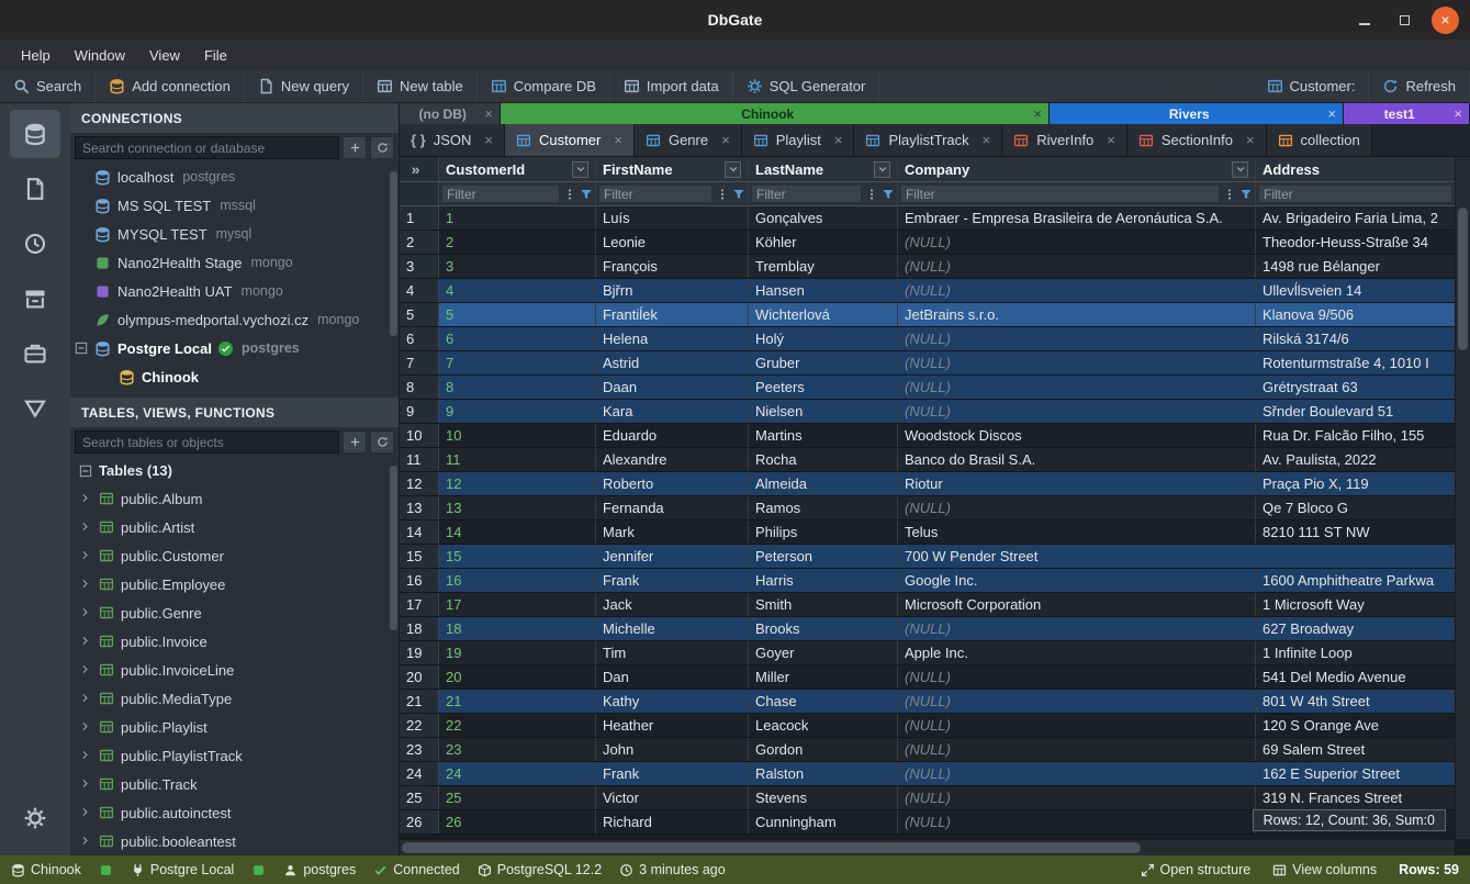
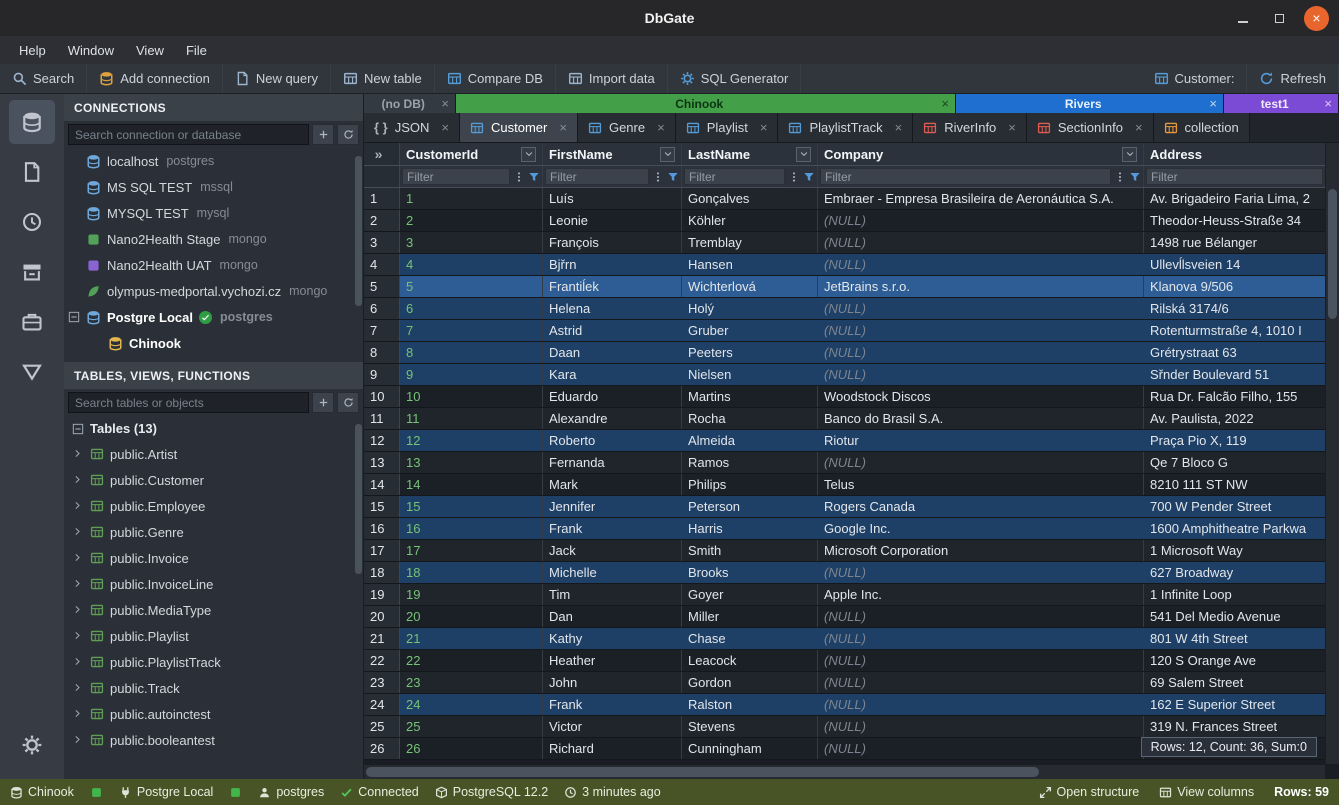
  DbGate
  ×
  Help
  Window
  View
  File
  Search
  Add connection
  New query
  New table
  Compare DB
  Import data
  SQL Generator
  Customer:
  Refresh
  CONNECTIONS
  Search connection or database
  localhost
  postgres
  MS SQL TEST
  mssql
  MYSQL TEST
  mysql
  Nano2Health Stage
  mongo
  Nano2Health UAT
  mongo
  olympus-medportal.vychozi.cz
  mongo
  Postgre Local
  postgres
  Chinook
  TABLES, VIEWS, FUNCTIONS
  Search tables or objects
  Tables (13)
- public.Album
  public.Artist
  public.Customer
  public.Employee
  public.Genre
  public.Invoice
  public.InvoiceLine
  public.MediaType
  public.Playlist
  public.PlaylistTrack
  public.Track
  public.autoinctest
  public.booleantest
  (no DB)
  ×
  Chinook
  ×
  Rivers
  ×
  test1
  ×
  { }
  JSON
  ×
  Customer
  ×
  Genre
  ×
  Playlist
  ×
  PlaylistTrack
  ×
  RiverInfo
  ×
  SectionInfo
  ×
  collection
  »
  CustomerId
  FirstName
  LastName
  Company
  Address
  Filter
  Filter
  Filter
  Filter
  Filter
  1
  1
  Luís
  Gonçalves
  Embraer - Empresa Brasileira de Aeronáutica S.A.
  Av. Brigadeiro Faria Lima, 2
  2
  2
  Leonie
  Köhler
  (NULL)
  Theodor-Heuss-Straße 34
  3
  3
  François
  Tremblay
  (NULL)
  1498 rue Bélanger
  4
  4
  Bjřrn
  Hansen
  (NULL)
  Ullevĺlsveien 14
  5
  5
  Frantiĺek
  Wichterlová
  JetBrains s.r.o.
  Klanova 9/506
  6
  6
  Helena
  Holý
  (NULL)
  Rilská 3174/6
  7
  7
  Astrid
  Gruber
  (NULL)
  Rotenturmstraße 4, 1010 I
  8
  8
  Daan
  Peeters
  (NULL)
  Grétrystraat 63
  9
  9
  Kara
  Nielsen
  (NULL)
  Sřnder Boulevard 51
  10
  10
  Eduardo
  Martins
  Woodstock Discos
  Rua Dr. Falcão Filho, 155
  11
  11
  Alexandre
  Rocha
  Banco do Brasil S.A.
  Av. Paulista, 2022
  12
  12
  Roberto
  Almeida
  Riotur
  Praça Pio X, 119
  13
  13
  Fernanda
  Ramos
  (NULL)
  Qe 7 Bloco G
  14
  14
  Mark
  Philips
  Telus
  8210 111 ST NW
  15
  15
  Jennifer
  Peterson
+ Rogers Canada
  700 W Pender Street
  16
  16
  Frank
  Harris
  Google Inc.
  1600 Amphitheatre Parkwa
  17
  17
  Jack
  Smith
  Microsoft Corporation
  1 Microsoft Way
  18
  18
  Michelle
  Brooks
  (NULL)
  627 Broadway
  19
  19
  Tim
  Goyer
  Apple Inc.
  1 Infinite Loop
  20
  20
  Dan
  Miller
  (NULL)
  541 Del Medio Avenue
  21
  21
  Kathy
  Chase
  (NULL)
  801 W 4th Street
  22
  22
  Heather
  Leacock
  (NULL)
  120 S Orange Ave
  23
  23
  John
  Gordon
  (NULL)
  69 Salem Street
  24
  24
  Frank
  Ralston
  (NULL)
  162 E Superior Street
  25
  25
  Victor
  Stevens
  (NULL)
  319 N. Frances Street
  26
  26
  Richard
  Cunningham
  (NULL)
  Rows: 12, Count: 36, Sum:0
  Chinook
  Postgre Local
  postgres
  Connected
  PostgreSQL 12.2
  3 minutes ago
  Open structure
  View columns
  Rows: 59
